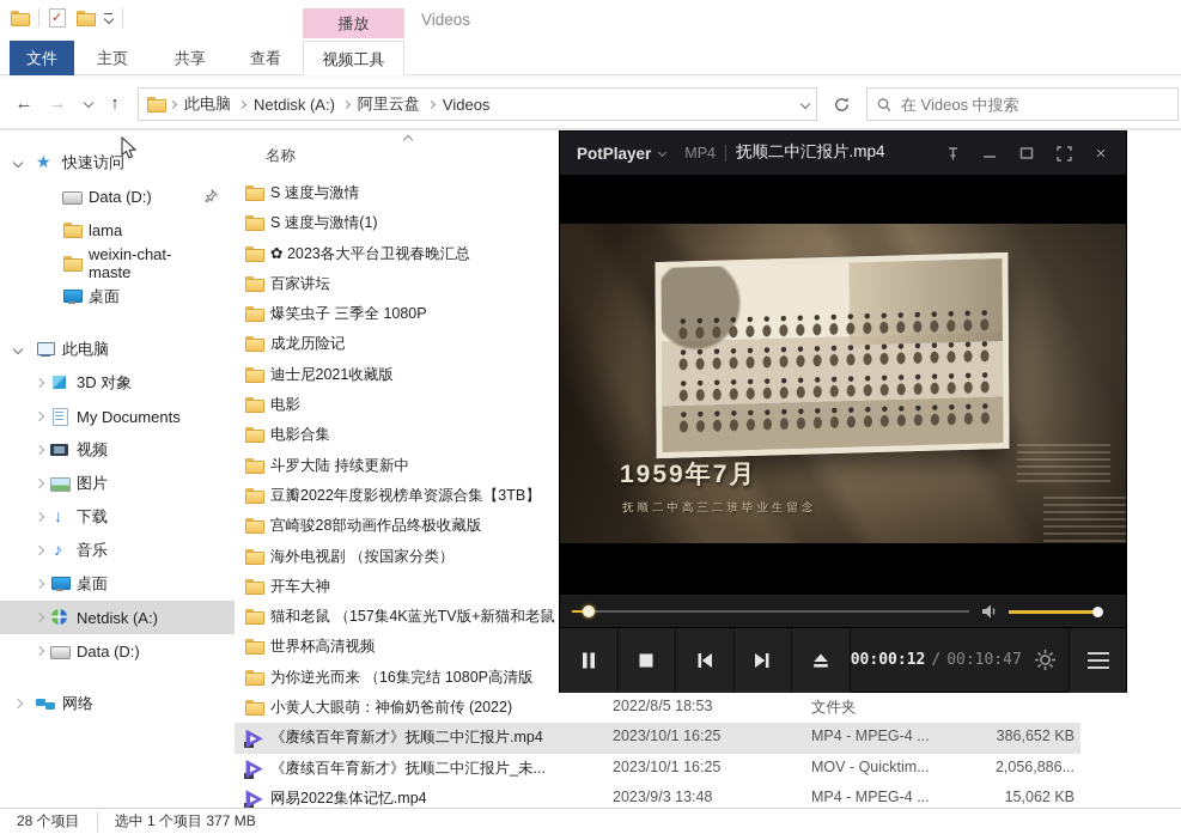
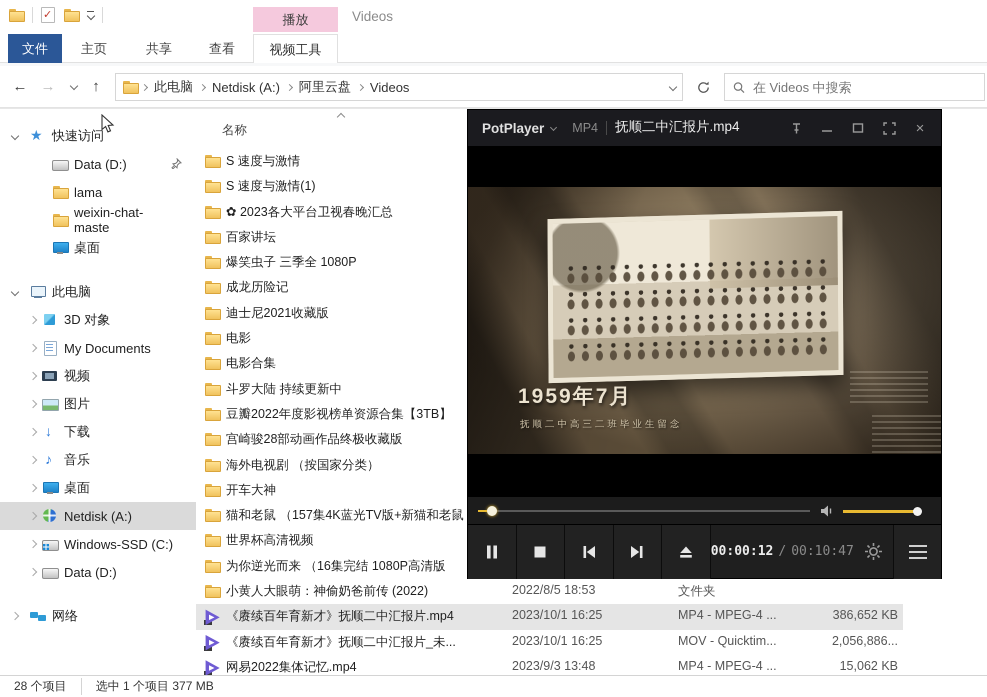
  播放
  Videos
  文件
  主页
  共享
  查看
  视频工具
  ←
  →
  ↑
  此电脑
  Netdisk (A:)
  阿里云盘
  Videos
  在 Videos 中搜索
  快速访问
  Data (D:)
  lama
  weixin-chat-maste
  桌面
  此电脑
  3D 对象
  My Documents
  视频
  图片
  下载
  音乐
  桌面
  Netdisk (A:)
+ Windows-SSD (C:)
  Data (D:)
  网络
  名称
  S 速度与激情
  S 速度与激情(1)
  ✿ 2023各大平台卫视春晚汇总
  百家讲坛
  爆笑虫子 三季全 1080P
  成龙历险记
  迪士尼2021收藏版
  电影
  电影合集
  斗罗大陆 持续更新中
  豆瓣2022年度影视榜单资源合集【3TB】
  宫崎骏28部动画作品终极收藏版
  海外电视剧 （按国家分类）
  开车大神
  猫和老鼠 （157集4K蓝光TV版+新猫和老鼠
  世界杯高清视频
  为你逆光而来 （16集完结 1080P高清版
  小黄人大眼萌：神偷奶爸前传 (2022)
  2022/8/5 18:53
  文件夹
  《赓续百年育新才》抚顺二中汇报片.mp4
  2023/10/1 16:25
  MP4 - MPEG-4 ...
  386,652 KB
  《赓续百年育新才》抚顺二中汇报片_未...
  2023/10/1 16:25
  MOV - Quicktim...
  2,056,886...
  网易2022集体记忆.mp4
  2023/9/3 13:48
  MP4 - MPEG-4 ...
  15,062 KB
  28 个项目
  选中 1 个项目 377 MB
  PotPlayer
  MP4
  抚顺二中汇报片.mp4
  ×
  1959年7月
  抚顺二中高三二班毕业生留念
  00:00:12
  /
  00:10:47
